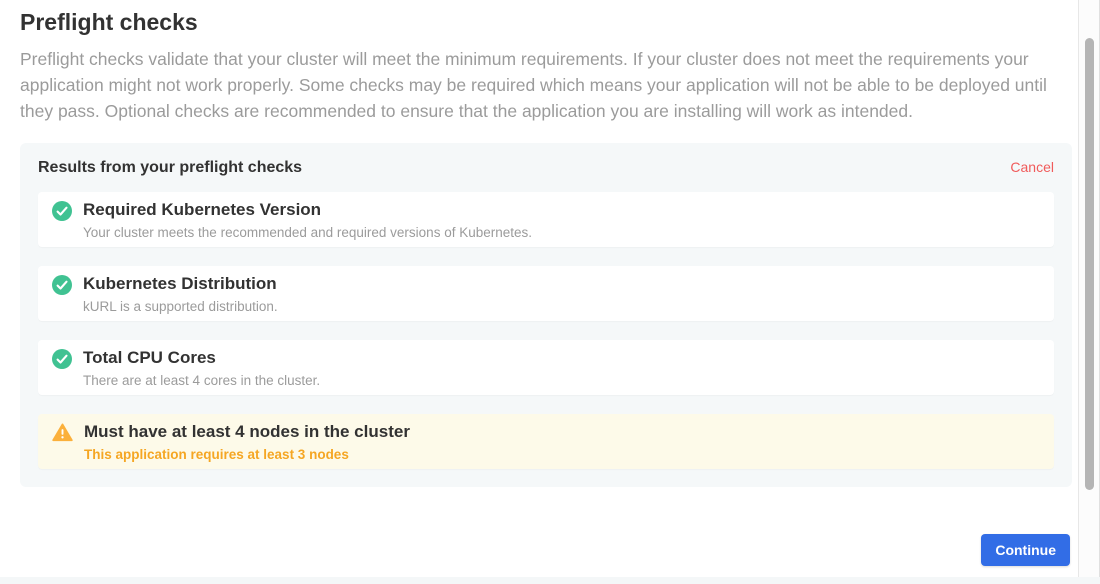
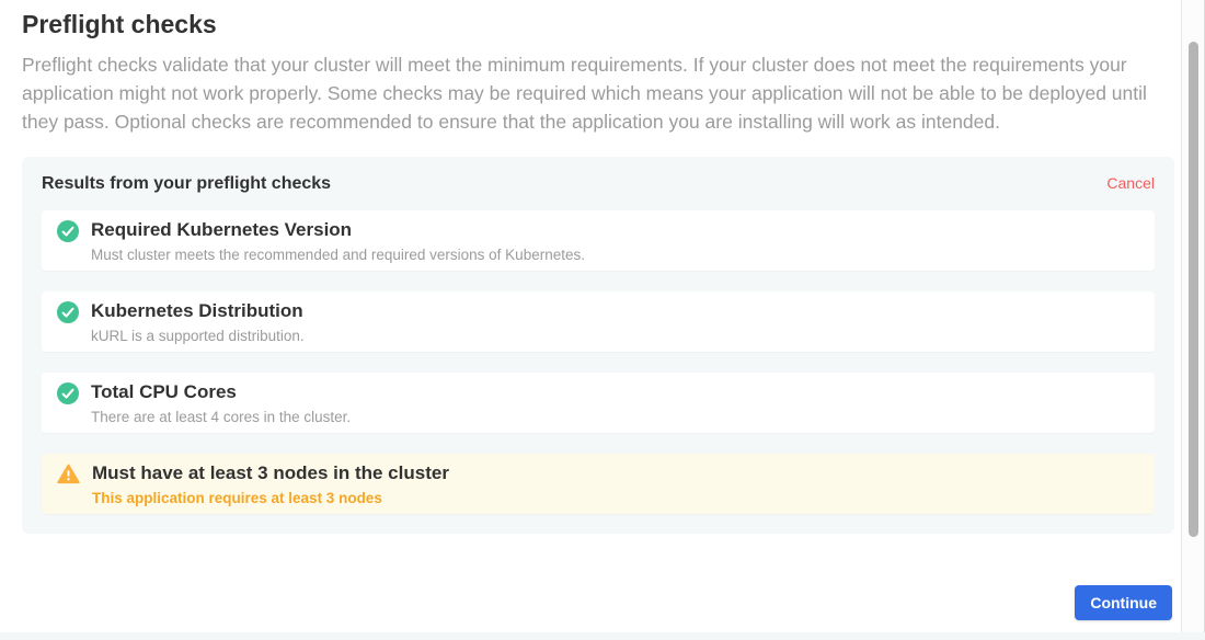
  Preflight checks
  Preflight checks validate that your cluster will meet the minimum requirements. If your cluster does not meet the requirements your application might not work properly. Some checks may be required which means your application will not be able to be deployed until they pass. Optional checks are recommended to ensure that the application you are installing will work as intended.
  Results from your preflight checks
  Cancel
  Required Kubernetes Version
- Your cluster meets the recommended and required versions of Kubernetes.
+ Must cluster meets the recommended and required versions of Kubernetes.
  Kubernetes Distribution
  kURL is a supported distribution.
  Total CPU Cores
  There are at least 4 cores in the cluster.
- Must have at least 4 nodes in the cluster
+ Must have at least 3 nodes in the cluster
  This application requires at least 3 nodes
  Continue
